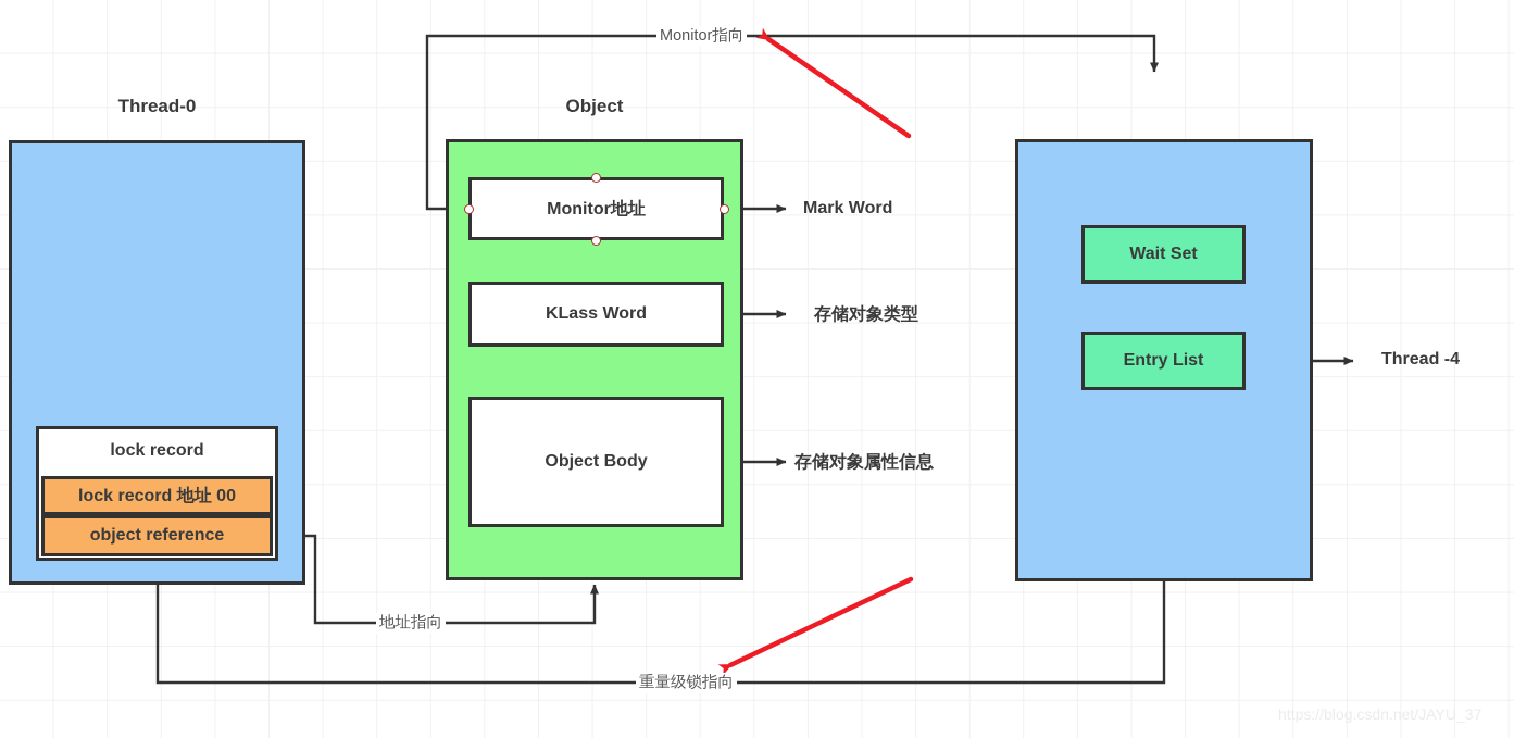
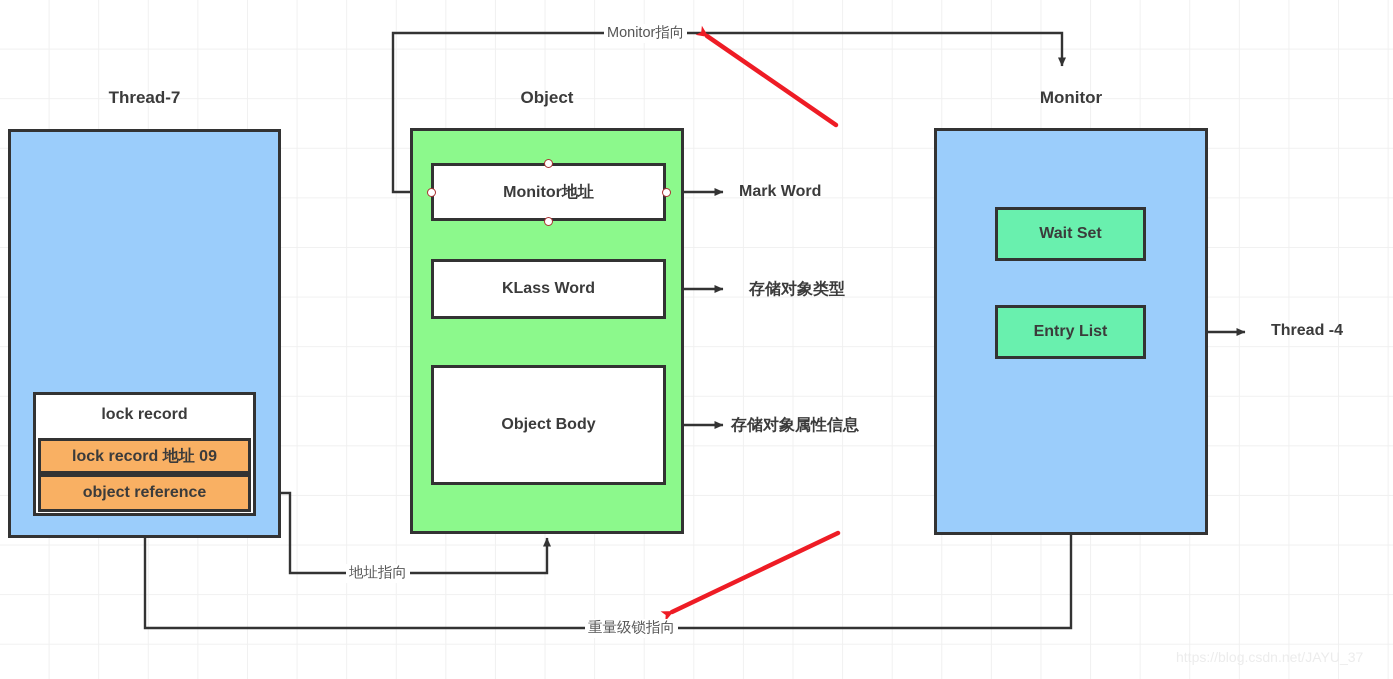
- Thread-0
+ Thread-7
  Object
+ Monitor
  lock record
- lock record 地址 00
+ lock record 地址 09
  object reference
  Monitor地址
  KLass Word
  Object Body
  Mark Word
  存储对象类型
  存储对象属性信息
  Wait Set
  Entry List
  Thread -4
  Monitor指向
  地址指向
  重量级锁指向
